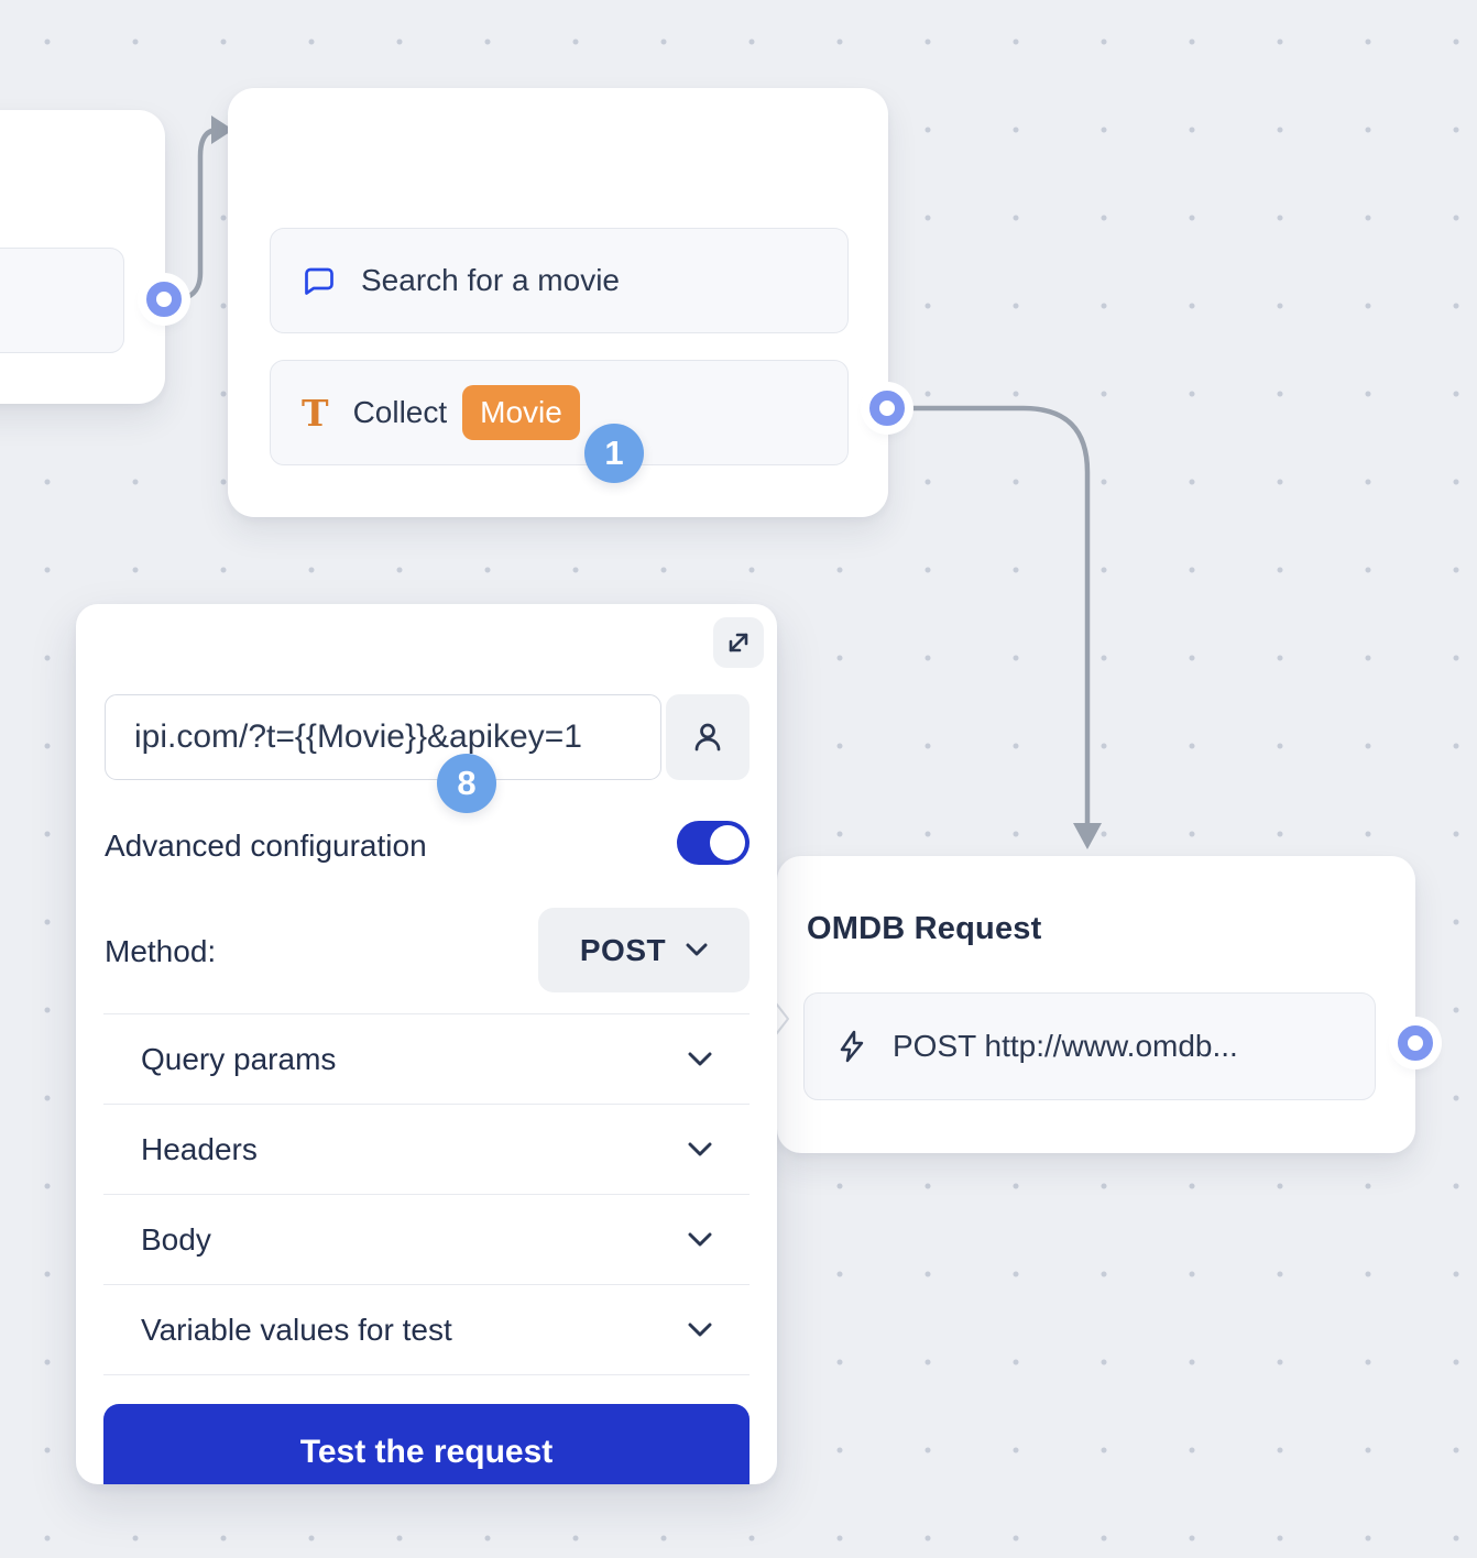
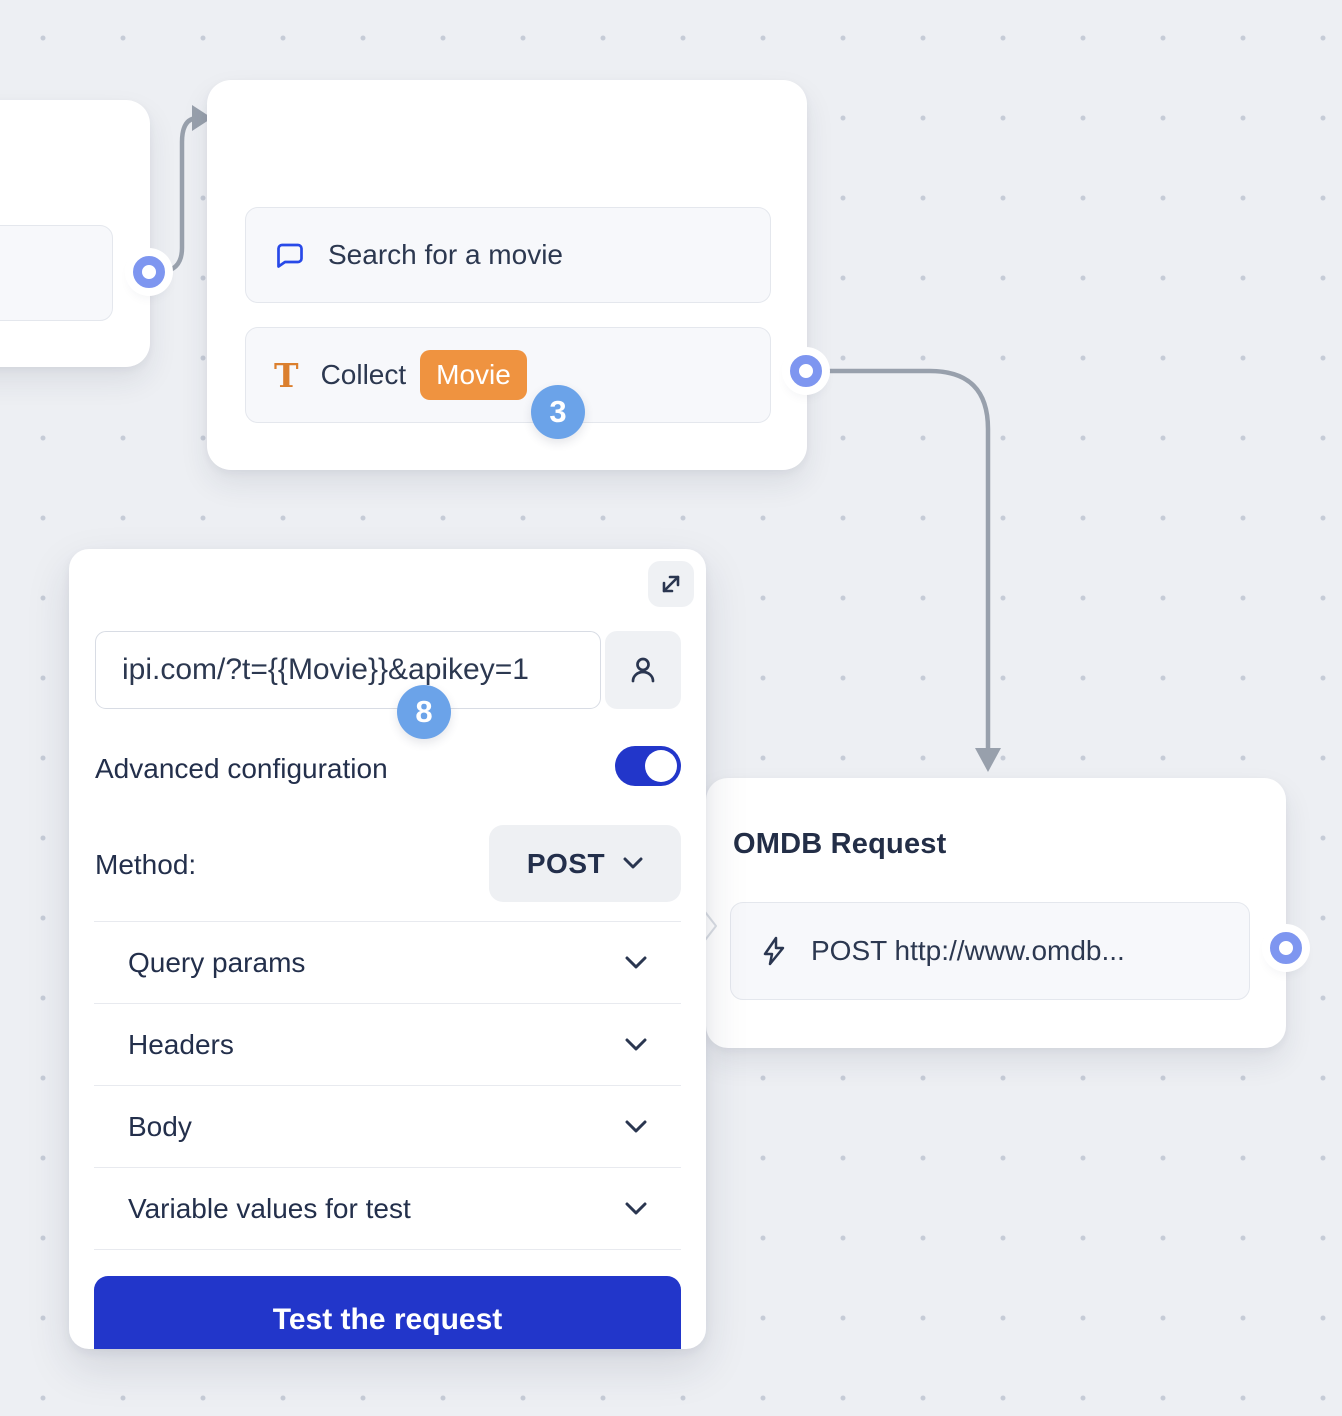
  Search for a movie
  T
  Collect Movie
- 1
+ 3
  OMDB Request
  POST http://www.omdb...
  ipi.com/?t={{Movie}}&apikey=1
  Advanced configuration
  Method:
  POST
  Query params
  Headers
  Body
  Variable values for test
  Test the request
  8
